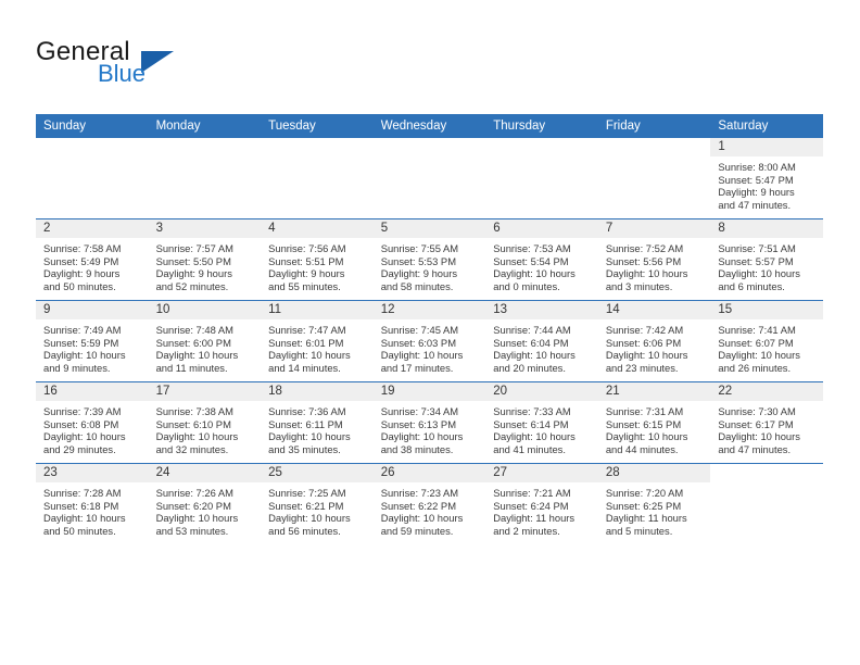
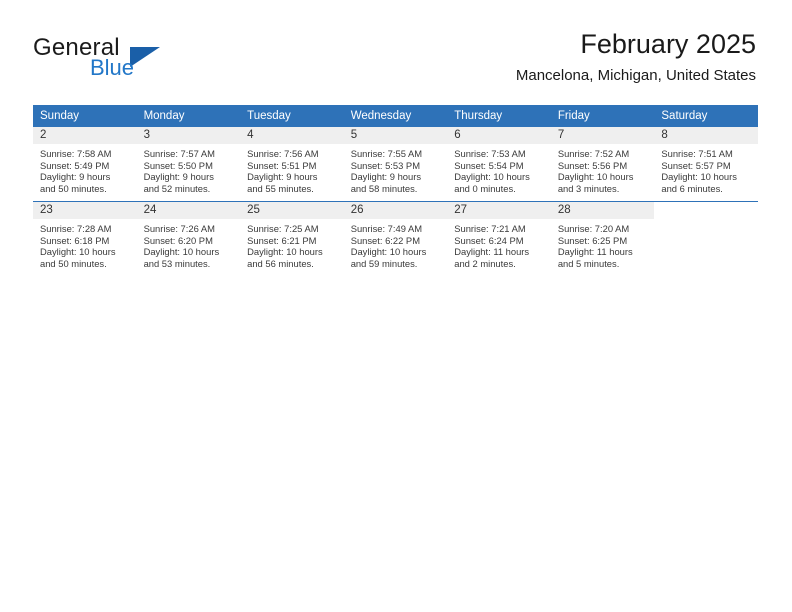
  General
  Blue
+ February 2025
+ Mancelona, Michigan, United States
  Sunday	Monday	Tuesday	Wednesday	Thursday	Friday	Saturday
- 						1Sunrise: 8:00 AMSunset: 5:47 PMDaylight: 9 hoursand 47 minutes.
  2Sunrise: 7:58 AMSunset: 5:49 PMDaylight: 9 hoursand 50 minutes.	3Sunrise: 7:57 AMSunset: 5:50 PMDaylight: 9 hoursand 52 minutes.	4Sunrise: 7:56 AMSunset: 5:51 PMDaylight: 9 hoursand 55 minutes.	5Sunrise: 7:55 AMSunset: 5:53 PMDaylight: 9 hoursand 58 minutes.	6Sunrise: 7:53 AMSunset: 5:54 PMDaylight: 10 hoursand 0 minutes.	7Sunrise: 7:52 AMSunset: 5:56 PMDaylight: 10 hoursand 3 minutes.	8Sunrise: 7:51 AMSunset: 5:57 PMDaylight: 10 hoursand 6 minutes.
- 9Sunrise: 7:49 AMSunset: 5:59 PMDaylight: 10 hoursand 9 minutes.	10Sunrise: 7:48 AMSunset: 6:00 PMDaylight: 10 hoursand 11 minutes.	11Sunrise: 7:47 AMSunset: 6:01 PMDaylight: 10 hoursand 14 minutes.	12Sunrise: 7:45 AMSunset: 6:03 PMDaylight: 10 hoursand 17 minutes.	13Sunrise: 7:44 AMSunset: 6:04 PMDaylight: 10 hoursand 20 minutes.	14Sunrise: 7:42 AMSunset: 6:06 PMDaylight: 10 hoursand 23 minutes.	15Sunrise: 7:41 AMSunset: 6:07 PMDaylight: 10 hoursand 26 minutes.
- 16Sunrise: 7:39 AMSunset: 6:08 PMDaylight: 10 hoursand 29 minutes.	17Sunrise: 7:38 AMSunset: 6:10 PMDaylight: 10 hoursand 32 minutes.	18Sunrise: 7:36 AMSunset: 6:11 PMDaylight: 10 hoursand 35 minutes.	19Sunrise: 7:34 AMSunset: 6:13 PMDaylight: 10 hoursand 38 minutes.	20Sunrise: 7:33 AMSunset: 6:14 PMDaylight: 10 hoursand 41 minutes.	21Sunrise: 7:31 AMSunset: 6:15 PMDaylight: 10 hoursand 44 minutes.	22Sunrise: 7:30 AMSunset: 6:17 PMDaylight: 10 hoursand 47 minutes.
- 23Sunrise: 7:28 AMSunset: 6:18 PMDaylight: 10 hoursand 50 minutes.	24Sunrise: 7:26 AMSunset: 6:20 PMDaylight: 10 hoursand 53 minutes.	25Sunrise: 7:25 AMSunset: 6:21 PMDaylight: 10 hoursand 56 minutes.	26Sunrise: 7:23 AMSunset: 6:22 PMDaylight: 10 hoursand 59 minutes.	27Sunrise: 7:21 AMSunset: 6:24 PMDaylight: 11 hoursand 2 minutes.	28Sunrise: 7:20 AMSunset: 6:25 PMDaylight: 11 hoursand 5 minutes.
+ 23Sunrise: 7:28 AMSunset: 6:18 PMDaylight: 10 hoursand 50 minutes.	24Sunrise: 7:26 AMSunset: 6:20 PMDaylight: 10 hoursand 53 minutes.	25Sunrise: 7:25 AMSunset: 6:21 PMDaylight: 10 hoursand 56 minutes.	26Sunrise: 7:49 AMSunset: 6:22 PMDaylight: 10 hoursand 59 minutes.	27Sunrise: 7:21 AMSunset: 6:24 PMDaylight: 11 hoursand 2 minutes.	28Sunrise: 7:20 AMSunset: 6:25 PMDaylight: 11 hoursand 5 minutes.
